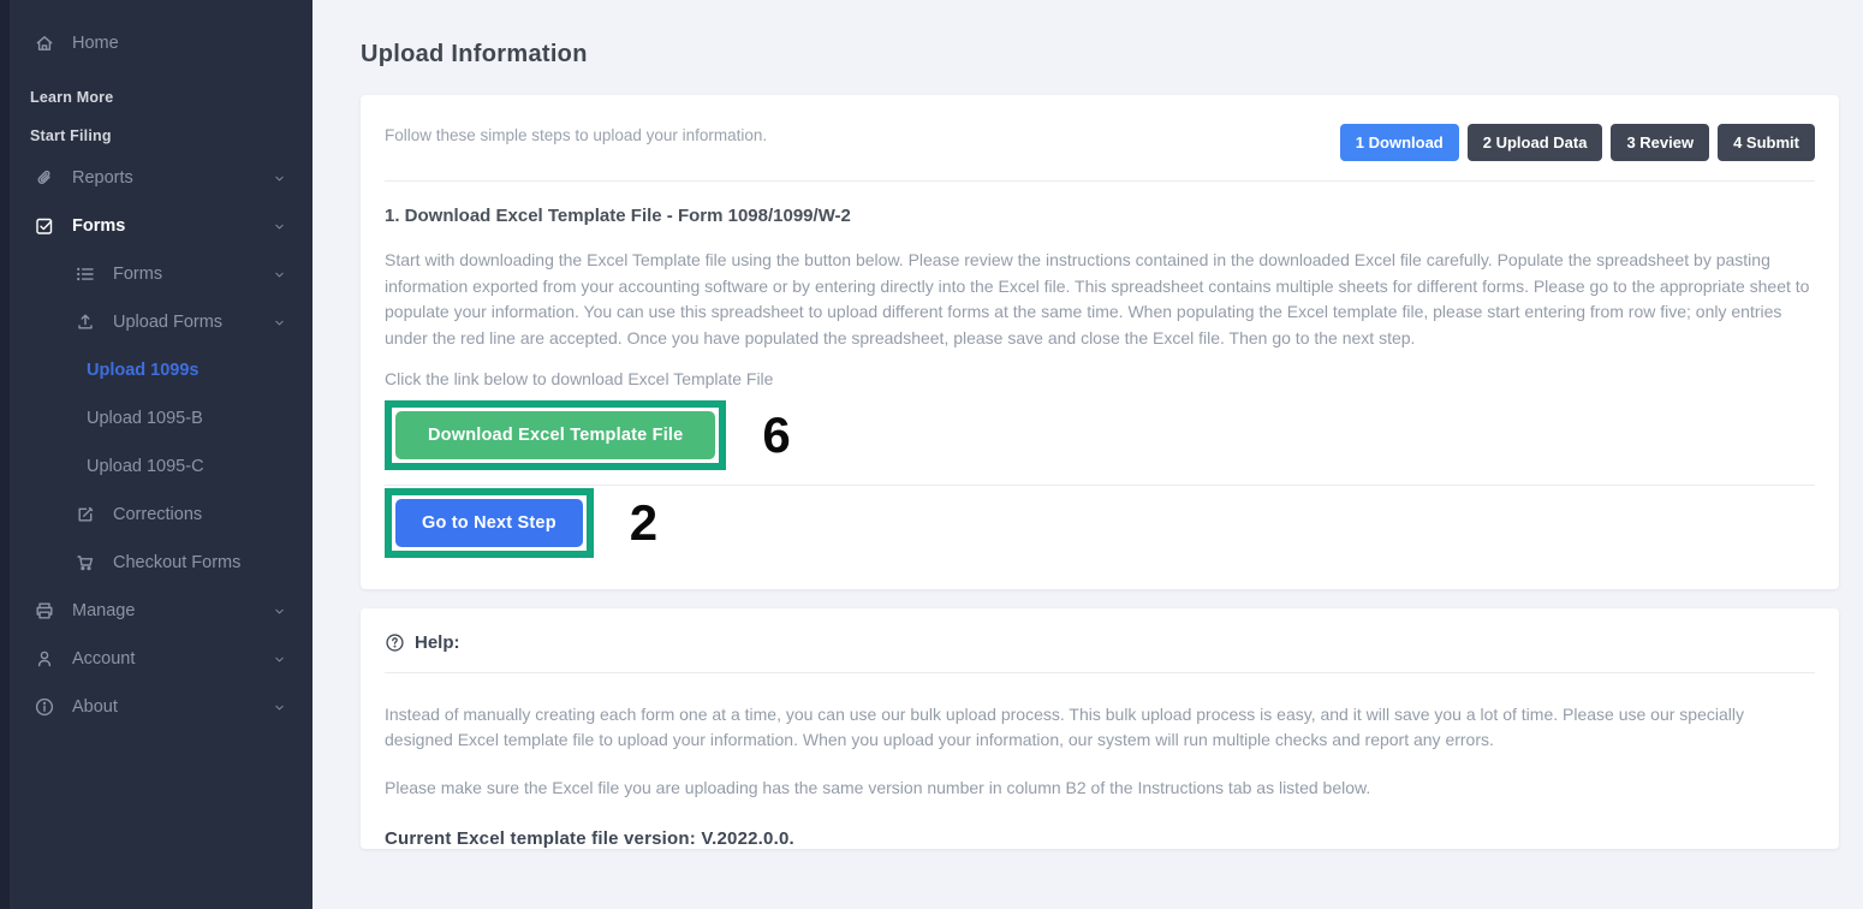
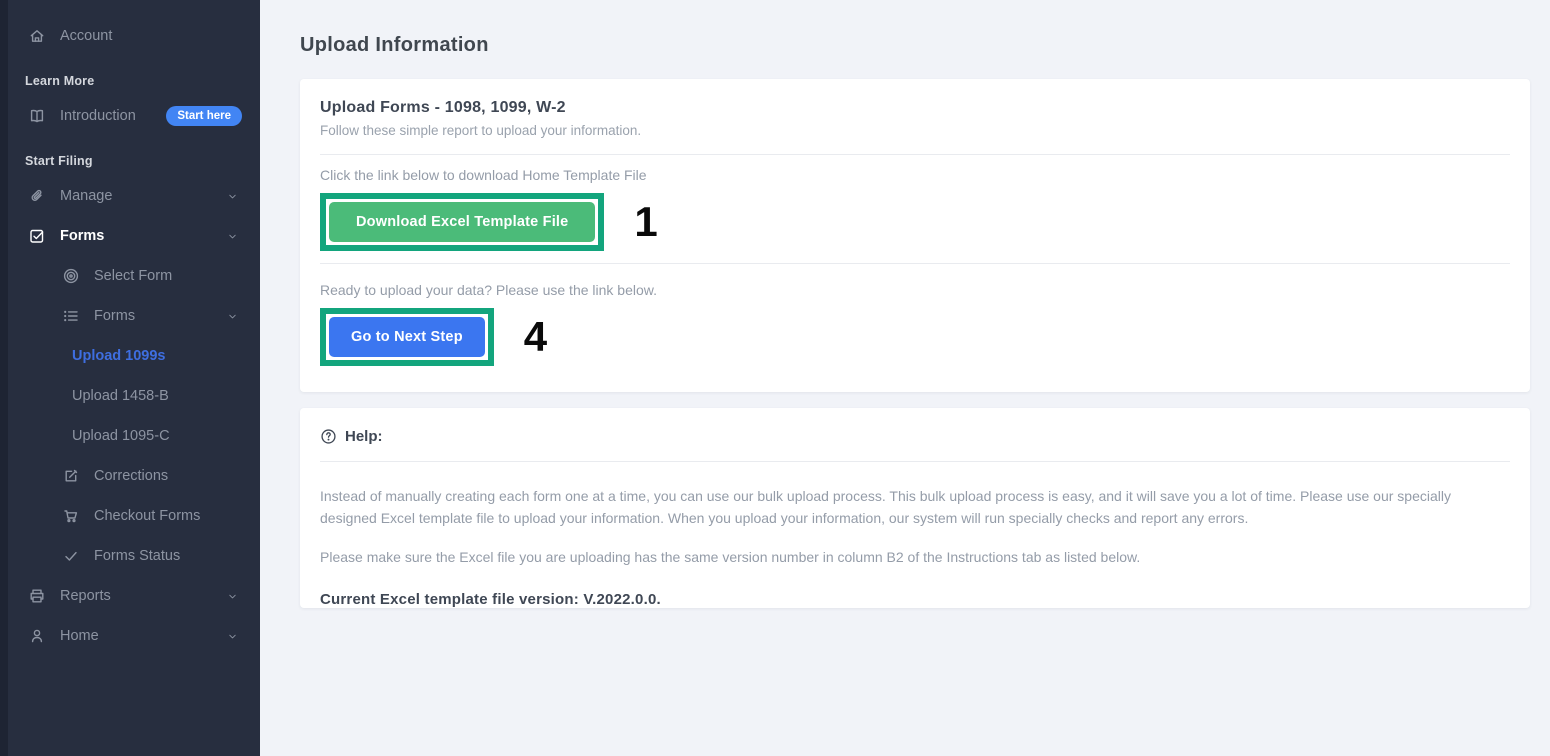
- Home
+ Account
  Learn More
+ Introduction
+ Start here
  Start Filing
- Reports
+ Manage
  Forms
+ Select Form
  Forms
- Upload Forms
  Upload 1099s
- Upload 1095-B
+ Upload 1458-B
  Upload 1095-C
  Corrections
  Checkout Forms
+ Forms Status
- Manage
+ Reports
- Account
+ Home
- About
  Upload Information
+ Upload Forms - 1098, 1099, W-2
- Follow these simple steps to upload your information.
+ Follow these simple report to upload your information.
- 1 Download
- 2 Upload Data
- 3 Review
- 4 Submit
- 1. Download Excel Template File - Form 1098/1099/W-2
- Start with downloading the Excel Template file using the button below. Please review the instructions contained in the downloaded Excel file carefully. Populate the spreadsheet by pasting information exported from your accounting software or by entering directly into the Excel file. This spreadsheet contains multiple sheets for different forms. Please go to the appropriate sheet to populate your information. You can use this spreadsheet to upload different forms at the same time. When populating the Excel template file, please start entering from row five; only entries under the red line are accepted. Once you have populated the spreadsheet, please save and close the Excel file. Then go to the next step.
- Click the link below to download Excel Template File
+ Click the link below to download Home Template File
  Download Excel Template File
- 6
+ 1
+ Ready to upload your data? Please use the link below.
  Go to Next Step
- 2
+ 4
  Help:
- Instead of manually creating each form one at a time, you can use our bulk upload process. This bulk upload process is easy, and it will save you a lot of time. Please use our specially designed Excel template file to upload your information. When you upload your information, our system will run multiple checks and report any errors.
+ Instead of manually creating each form one at a time, you can use our bulk upload process. This bulk upload process is easy, and it will save you a lot of time. Please use our specially designed Excel template file to upload your information. When you upload your information, our system will run specially checks and report any errors.
  Please make sure the Excel file you are uploading has the same version number in column B2 of the Instructions tab as listed below.
  Current Excel template file version: V.2022.0.0.
